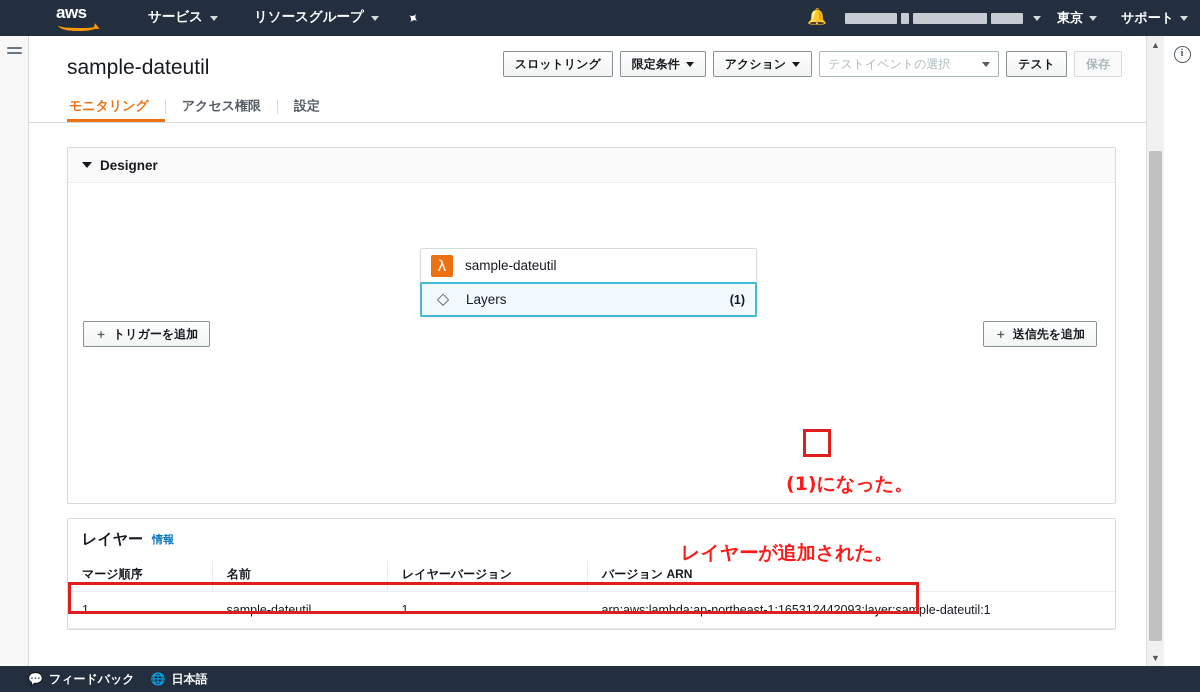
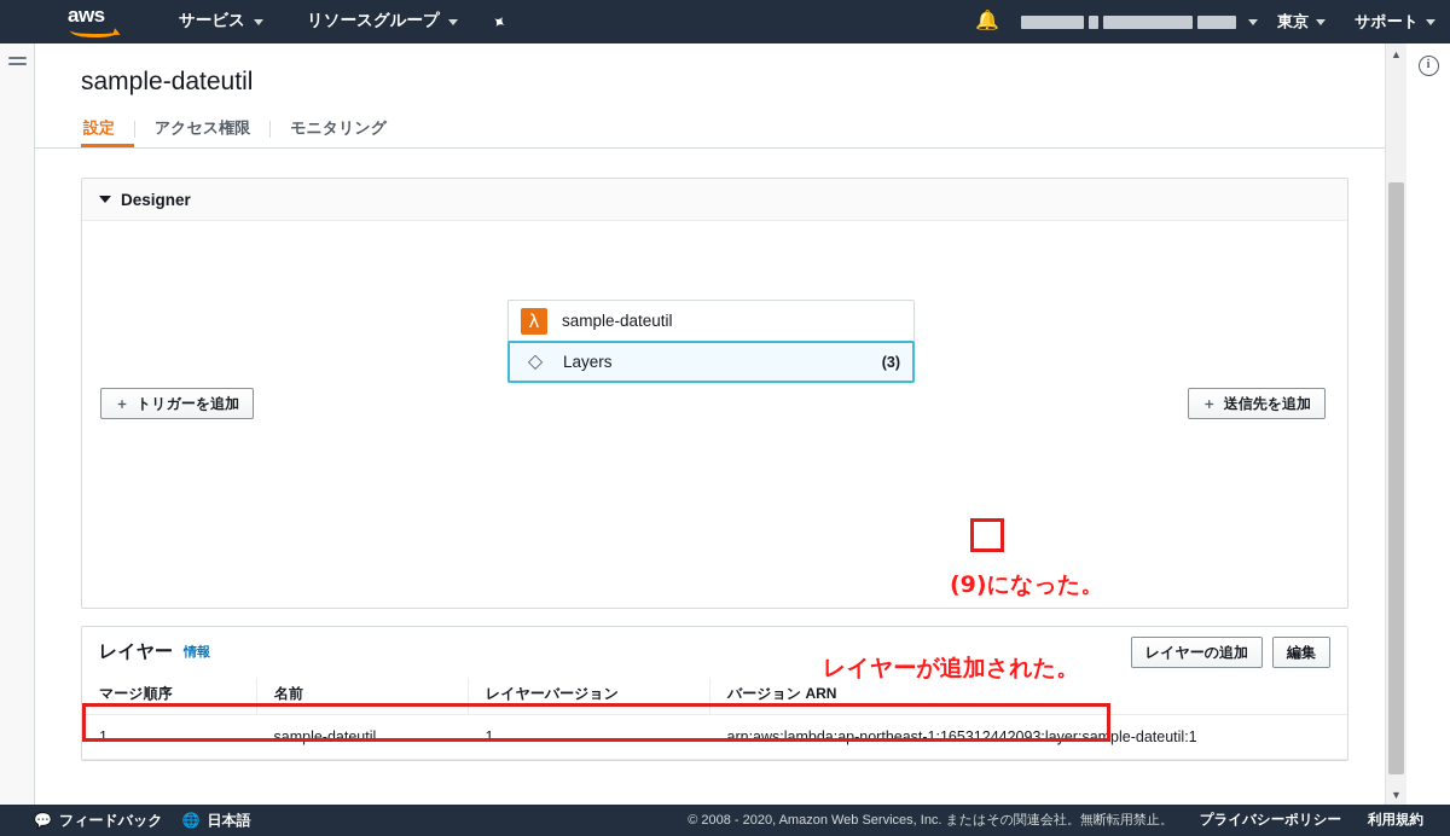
  aws
  サービス
  リソースグループ
  🔔
  東京
  サポート
  sample-dateutil
- スロットリング
- 限定条件
- アクション
- テストイベントの選択
- テスト
- 保存
- モニタリング
+ 設定
  アクセス権限
- 設定
+ モニタリング
  Designer
  ＋ トリガーを追加
  ＋ 送信先を追加
  λ
  sample-dateutil
  ◇
  Layers
- (1)
+ (3)
- (1)になった。
+ (9)になった。
  レイヤー
  情報
+ レイヤーの追加
+ 編集
  マージ順序	名前	レイヤーバージョン	バージョン ARN
  1	sample-dateutil	1	arn:aws:lambda:ap-northeast-1:165312442093:layer:sample-dateutil:1
  レイヤーが追加された。
  ▲
  ▼
  i
  💬
  フィードバック
  🌐
  日本語
+ © 2008 - 2020, Amazon Web Services, Inc. またはその関連会社。無断転用禁止。
+ プライバシーポリシー
+ 利用規約
